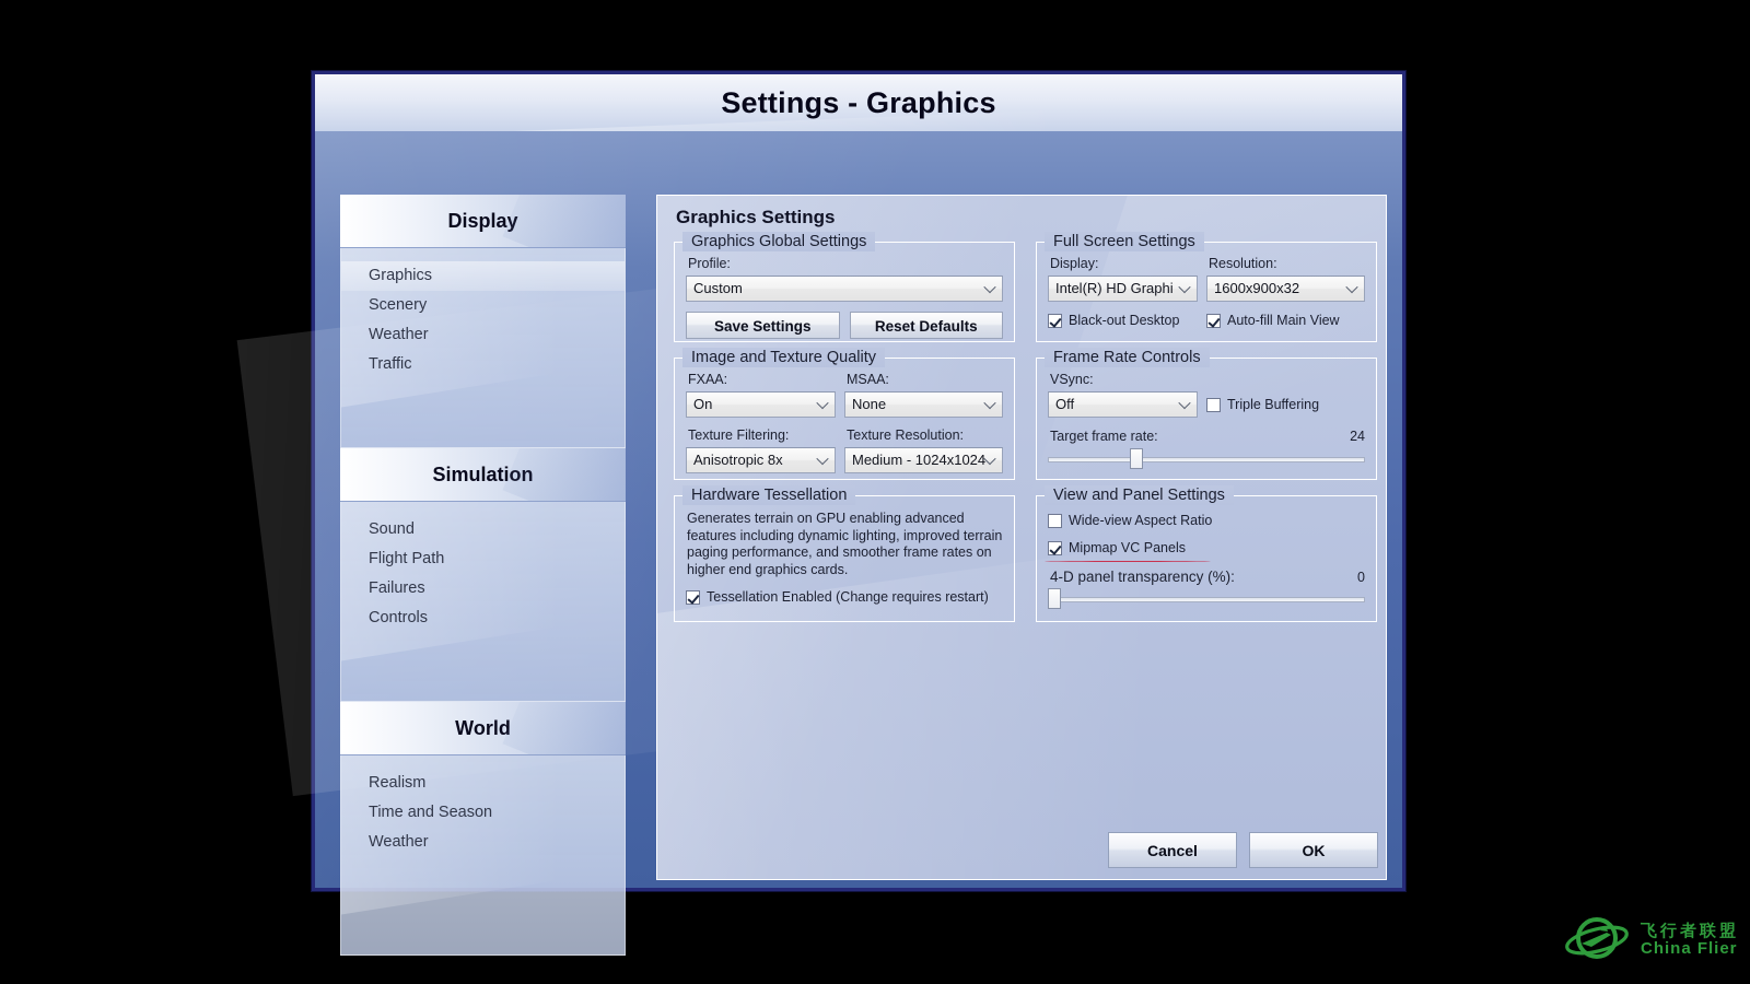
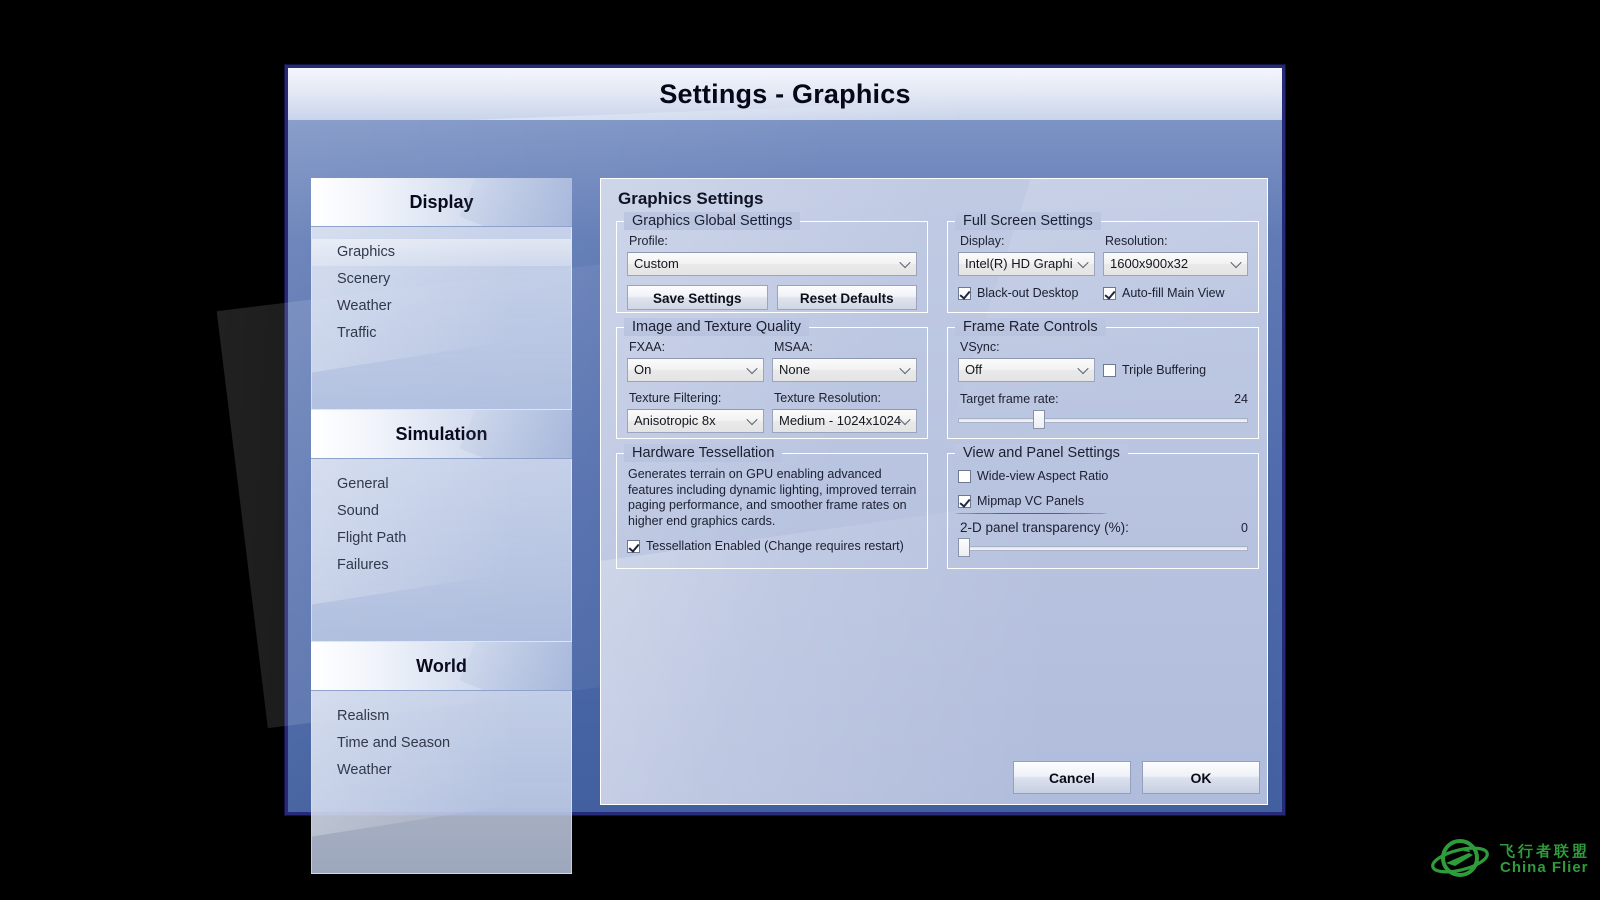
  Settings - Graphics
  Display
  Graphics
  Scenery
  Weather
  Traffic
  Simulation
+ General
  Sound
  Flight Path
  Failures
- Controls
  World
  Realism
  Time and Season
  Weather
  Graphics Settings
  Graphics Global Settings
  Profile:
  Custom
  Save Settings
  Reset Defaults
  Image and Texture Quality
  FXAA:
  On
  MSAA:
  None
  Texture Filtering:
  Anisotropic 8x
  Texture Resolution:
  Medium - 1024x1024
  Hardware Tessellation
  Generates terrain on GPU enabling advanced features including dynamic lighting, improved terrain paging performance, and smoother frame rates on higher end graphics cards.
  Tessellation Enabled (Change requires restart)
  Full Screen Settings
  Display:
  Intel(R) HD Graphi
  Resolution:
  1600x900x32
  Black-out Desktop
  Auto-fill Main View
  Frame Rate Controls
  VSync:
  Off
  Triple Buffering
  Target frame rate:
  24
  View and Panel Settings
  Wide-view Aspect Ratio
  Mipmap VC Panels
- 4-D panel transparency (%):
+ 2-D panel transparency (%):
  0
  Cancel
  OK
  飞行者联盟
  China Flier
